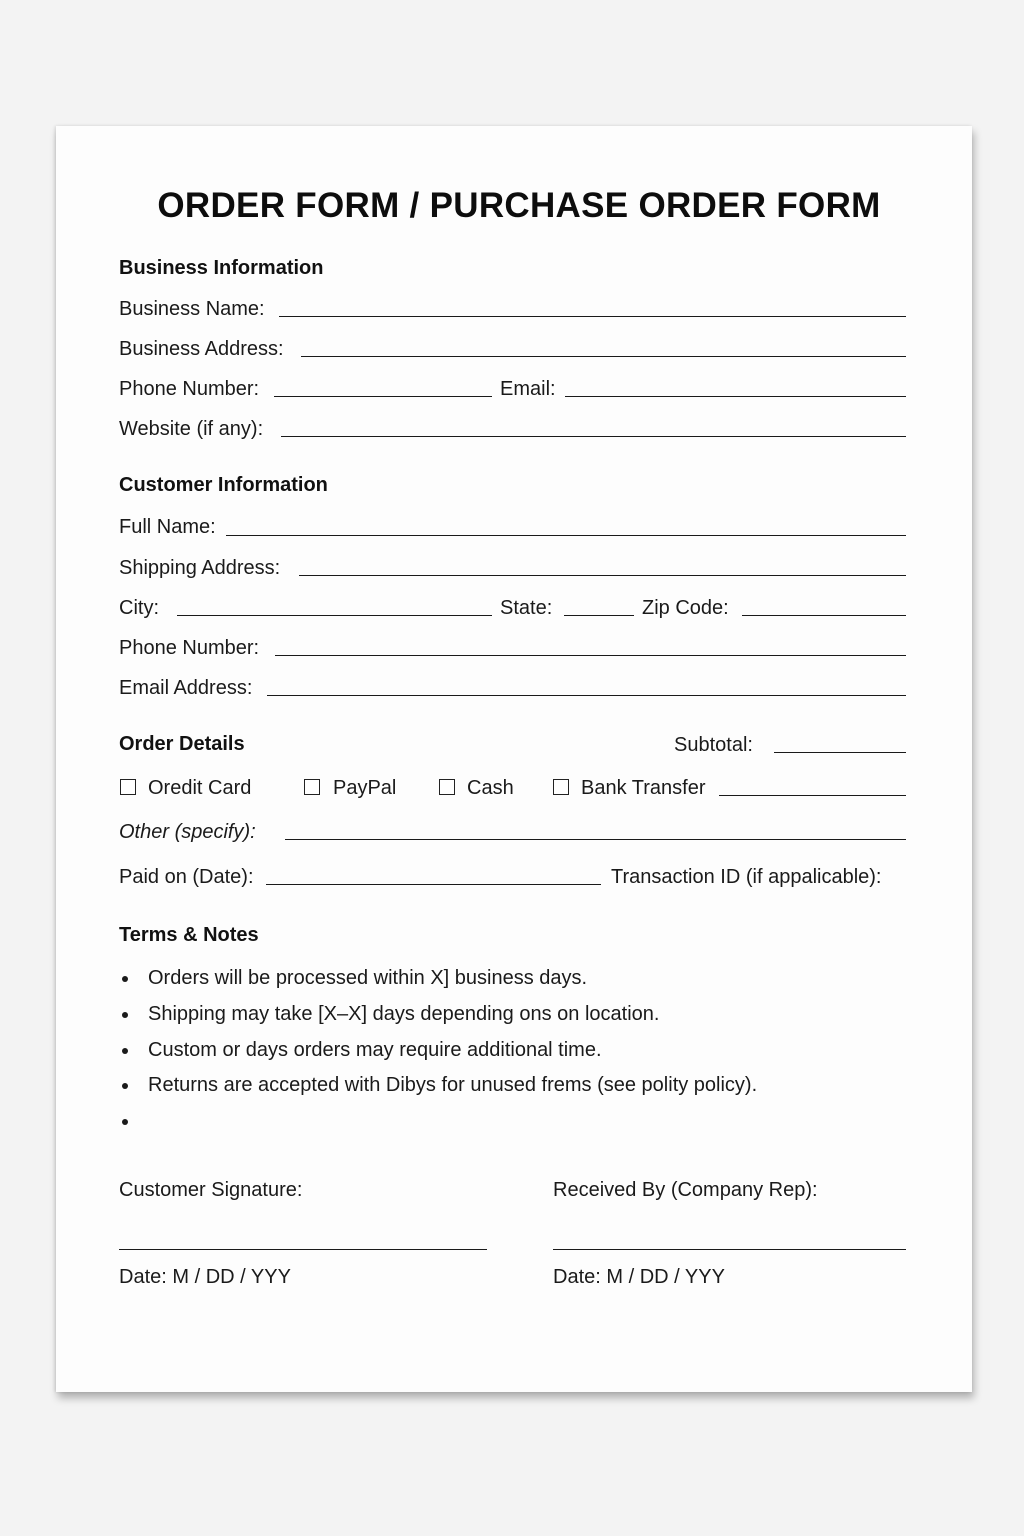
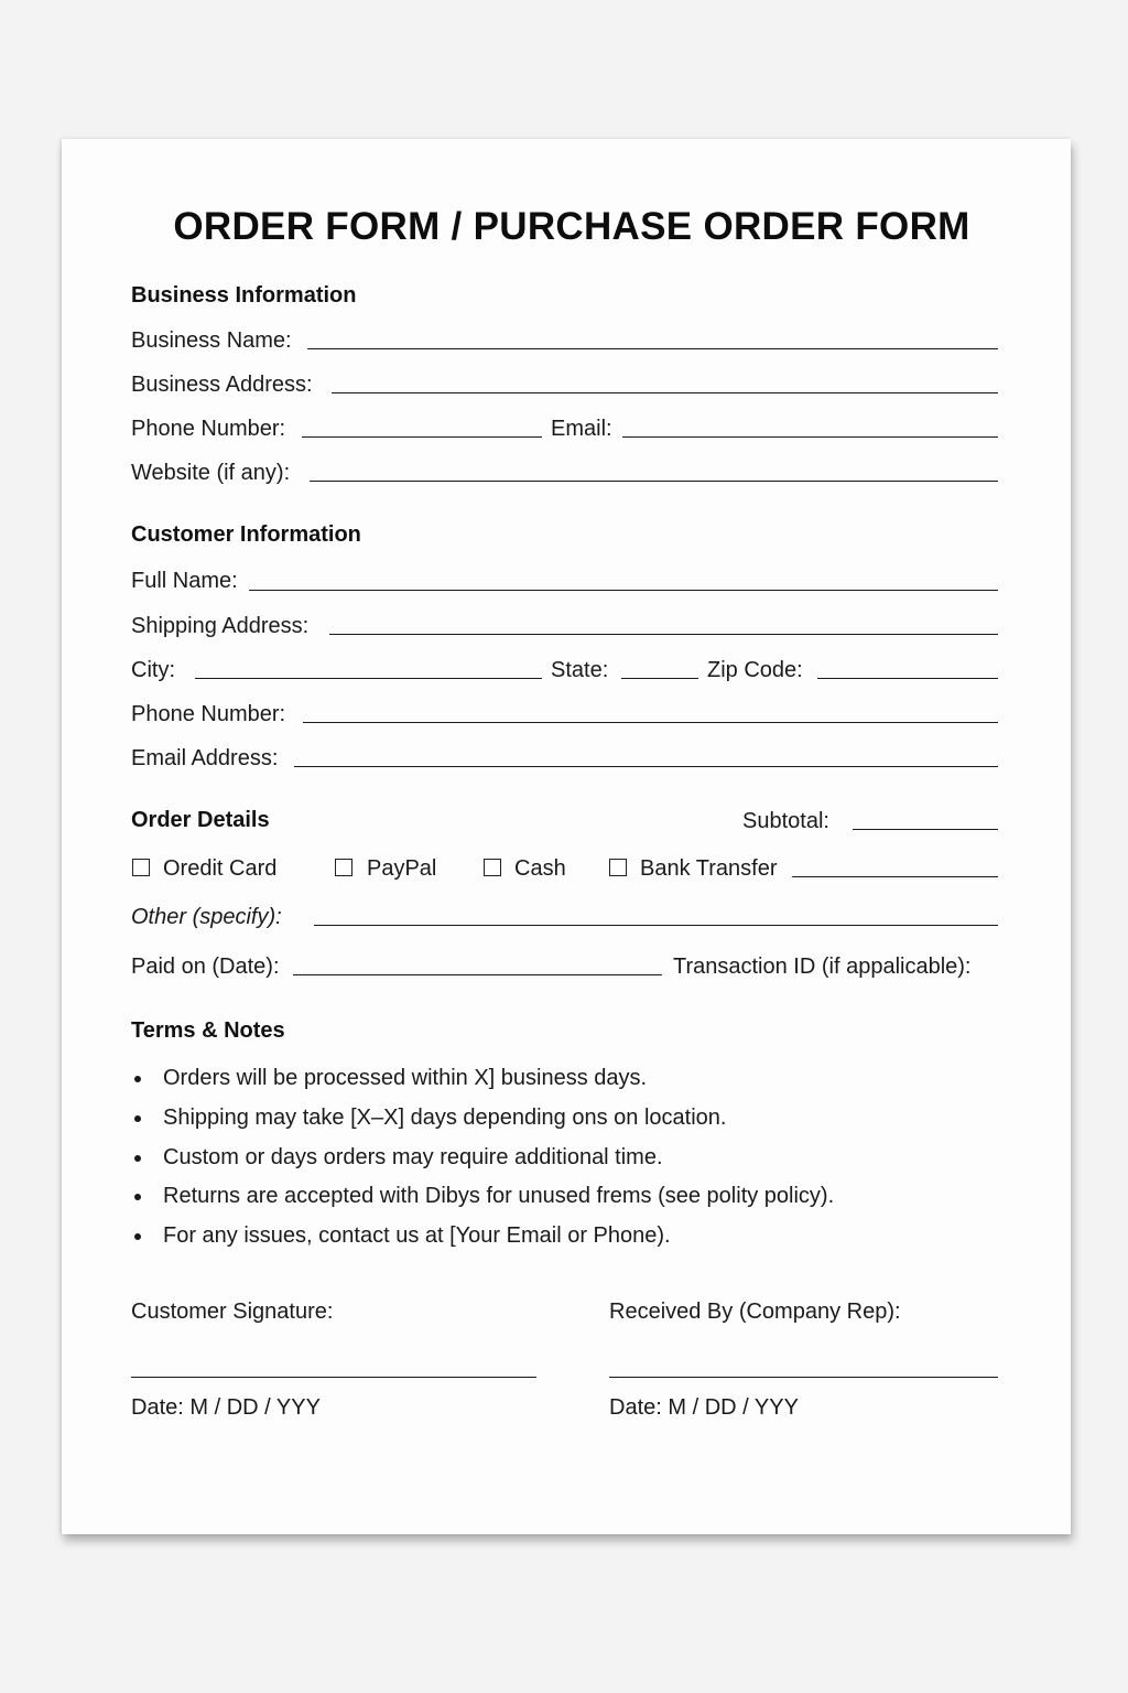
  ORDER FORM / PURCHASE ORDER FORM
  Business Information
  Business Name:
  Business Address:
  Phone Number:
  Email:
  Website (if any):
  Customer Information
  Full Name:
  Shipping Address:
  City:
  State:
  Zip Code:
  Phone Number:
  Email Address:
  Order Details
  Subtotal:
  Oredit Card
  PayPal
  Cash
  Bank Transfer
  Other (specify):
  Paid on (Date):
  Transaction ID (if appalicable):
  Terms & Notes
  Orders will be processed within X] business days.
  Shipping may take [X–X] days depending ons on location.
  Custom or days orders may require additional time.
  Returns are accepted with Dibys for unused frems (see polity policy).
+ For any issues, contact us at [Your Email or Phone).
  Customer Signature:
  Date: M / DD / YYY
  Received By (Company Rep):
  Date: M / DD / YYY
